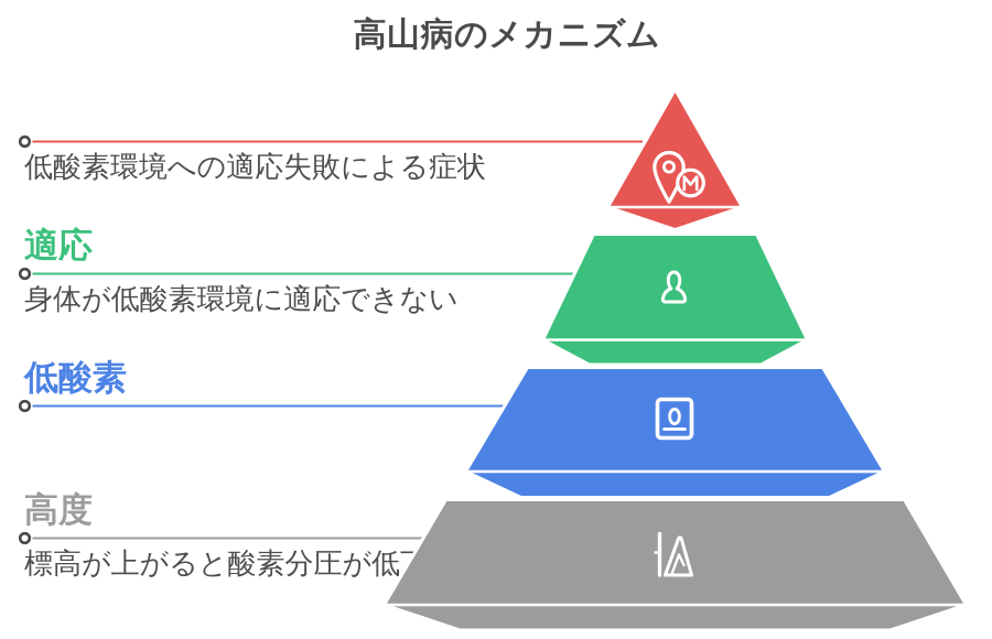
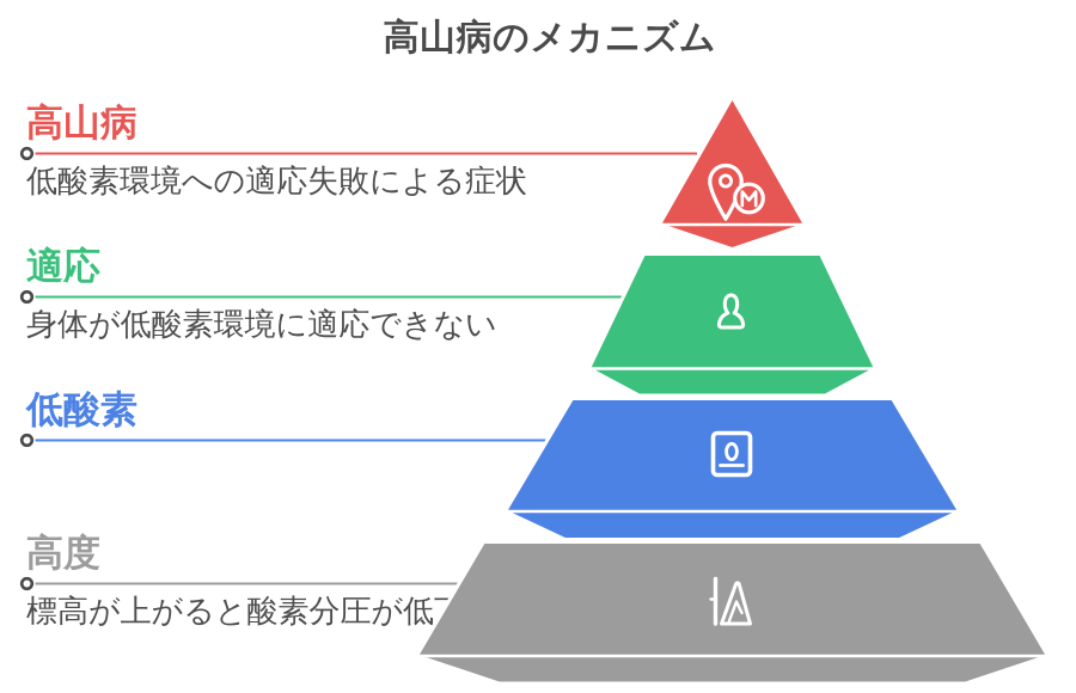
  高山病のメカニズム
+ 高山病
  低酸素環境への適応失敗による症状
  適応
  身体が低酸素環境に適応できない
  低酸素
  高度
  標高が上がると酸素分圧が低
